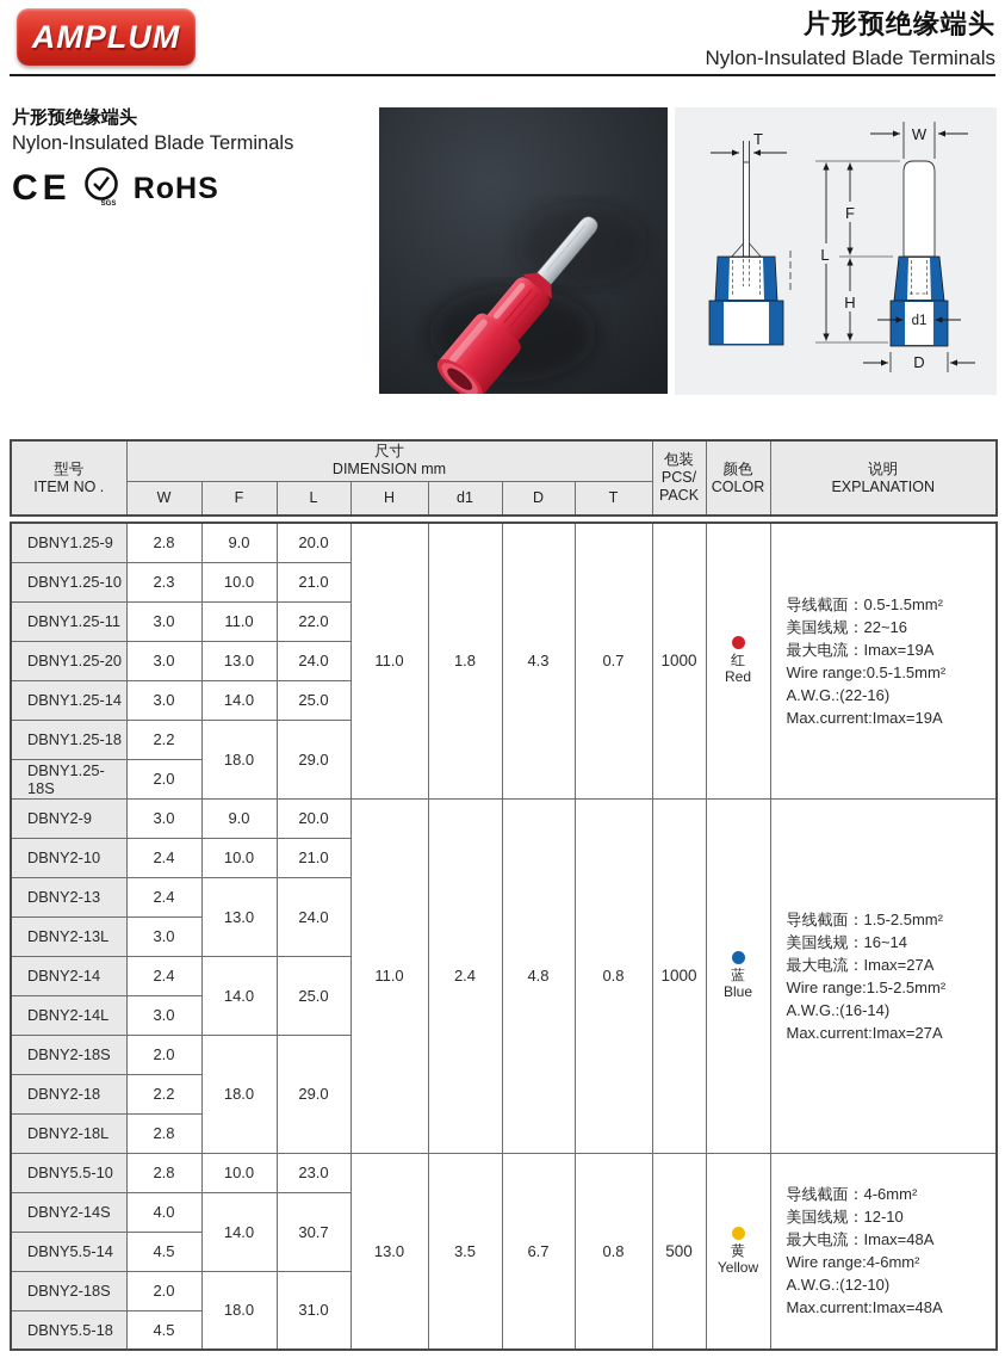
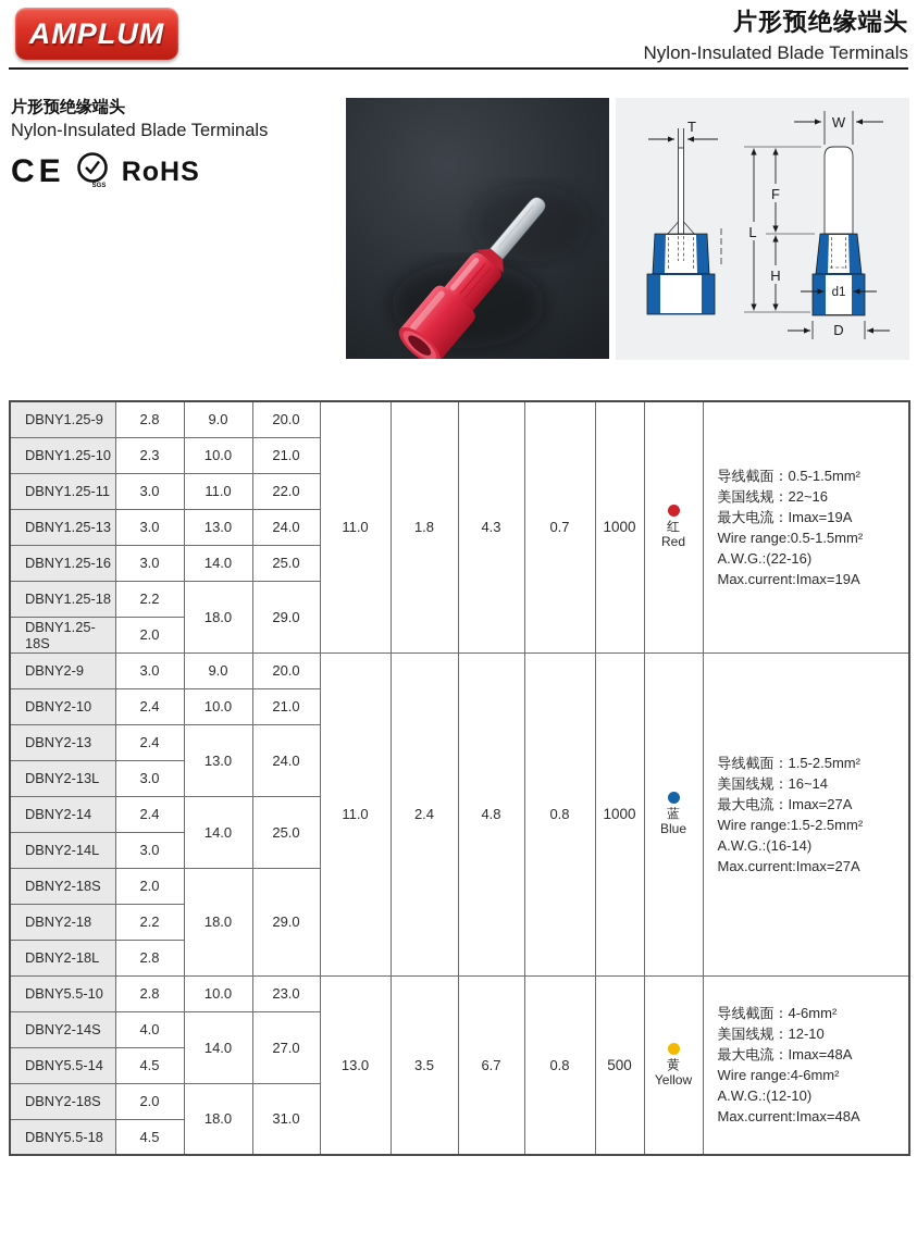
  AMPLUM
  片形预绝缘端头
  Nylon-Insulated Blade Terminals
  片形预绝缘端头
  Nylon-Insulated Blade Terminals
  CE
  RoHS
  T
  L
  F
  H
  W
  d1
  D
- 型号 ITEM NO .	尺寸 DIMENSION mm	包装 PCS/ PACK	颜色 COLOR	说明 EXPLANATION
- W	F	L	H	d1	D	T
  DBNY1.25-9	2.8	9.0	20.0	11.0	1.8	4.3	0.7	1000	红 Red	导线截面：0.5-1.5mm² 美国线规：22~16 最大电流：Imax=19A Wire range:0.5-1.5mm² A.W.G.:(22-16) Max.current:Imax=19A
  DBNY1.25-10	2.3	10.0	21.0
  DBNY1.25-11	3.0	11.0	22.0
- DBNY1.25-20	3.0	13.0	24.0
+ DBNY1.25-13	3.0	13.0	24.0
- DBNY1.25-14	3.0	14.0	25.0
+ DBNY1.25-16	3.0	14.0	25.0
  DBNY1.25-18	2.2	18.0	29.0
  DBNY1.25-18S	2.0
  DBNY2-9	3.0	9.0	20.0	11.0	2.4	4.8	0.8	1000	蓝 Blue	导线截面：1.5-2.5mm² 美国线规：16~14 最大电流：Imax=27A Wire range:1.5-2.5mm² A.W.G.:(16-14) Max.current:Imax=27A
  DBNY2-10	2.4	10.0	21.0
  DBNY2-13	2.4	13.0	24.0
  DBNY2-13L	3.0
  DBNY2-14	2.4	14.0	25.0
  DBNY2-14L	3.0
  DBNY2-18S	2.0	18.0	29.0
  DBNY2-18	2.2
  DBNY2-18L	2.8
  DBNY5.5-10	2.8	10.0	23.0	13.0	3.5	6.7	0.8	500	黄 Yellow	导线截面：4-6mm² 美国线规：12-10 最大电流：Imax=48A Wire range:4-6mm² A.W.G.:(12-10) Max.current:Imax=48A
- DBNY2-14S	4.0	14.0	30.7
+ DBNY2-14S	4.0	14.0	27.0
  DBNY5.5-14	4.5
  DBNY2-18S	2.0	18.0	31.0
  DBNY5.5-18	4.5
